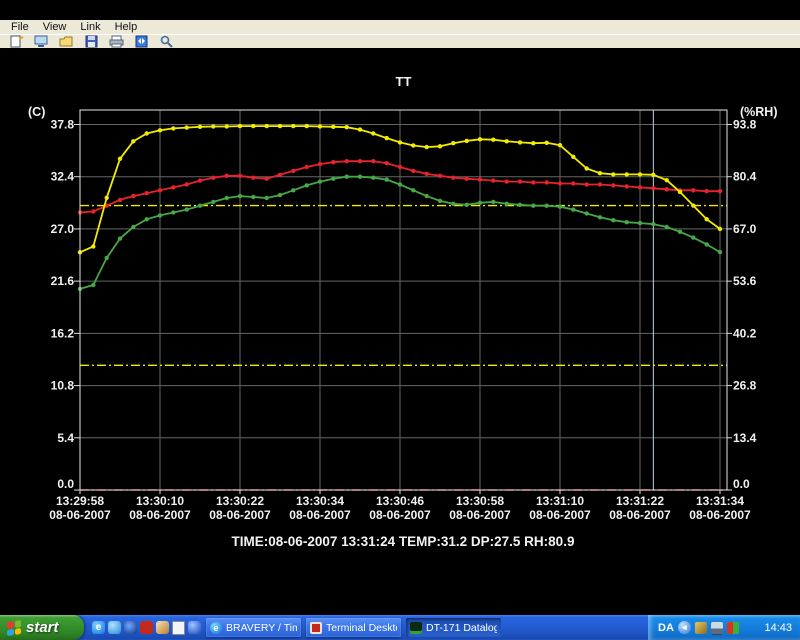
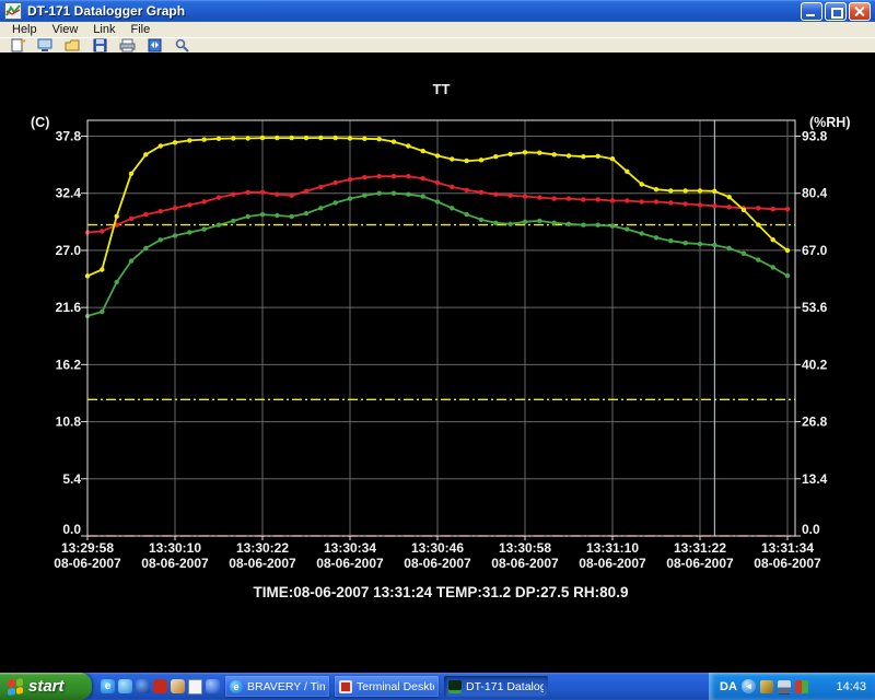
+ DT-171 Datalogger Graph
- File
+ Help
  View
  Link
- Help
+ File
  37.8
  32.4
  27.0
  21.6
  16.2
  10.8
  5.4
  0.0
  93.8
  80.4
  67.0
  53.6
  40.2
  26.8
  13.4
  0.0
  13:29:58
  08-06-2007
  13:30:10
  08-06-2007
  13:30:22
  08-06-2007
  13:30:34
  08-06-2007
  13:30:46
  08-06-2007
  13:30:58
  08-06-2007
  13:31:10
  08-06-2007
  13:31:22
  08-06-2007
  13:31:34
  08-06-2007
  TT
  (C)
  (%RH)
  TIME:08-06-2007 13:31:24 TEMP:31.2 DP:27.5 RH:80.9
  start
  e
  e
  DA
  ◂
  14:43
